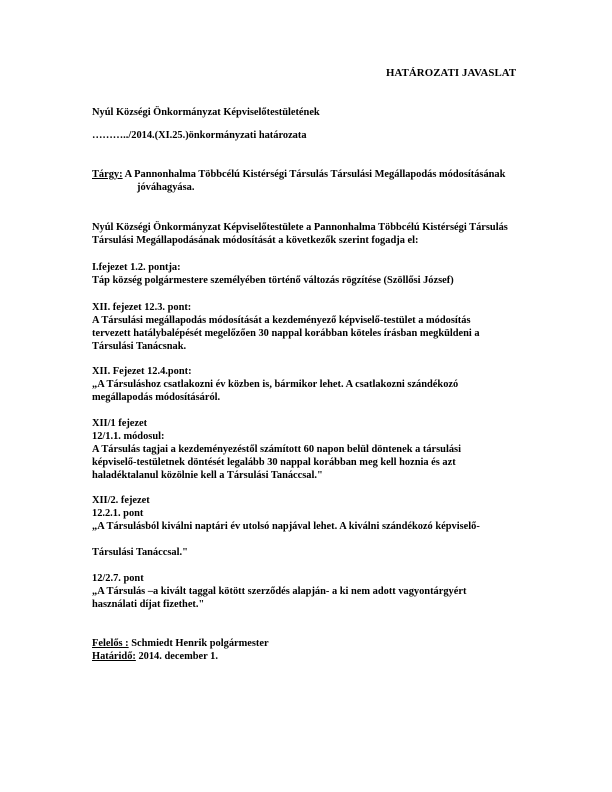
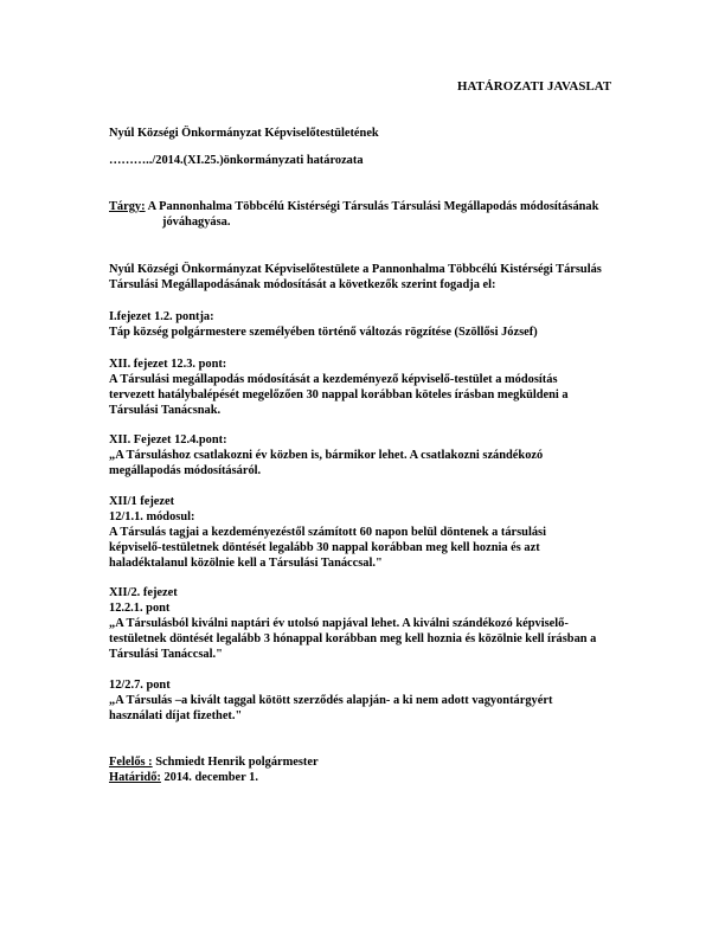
  HATÁROZATI JAVASLAT
  Nyúl Községi Önkormányzat Képviselőtestületének
  ………../2014.(XI.25.)önkormányzati határozata
  Tárgy: A Pannonhalma Többcélú Kistérségi Társulás Társulási Megállapodás módosításának
  jóváhagyása.
  Nyúl Községi Önkormányzat Képviselőtestülete a Pannonhalma Többcélú Kistérségi Társulás
  Társulási Megállapodásának módosítását a következők szerint fogadja el:
  I.fejezet 1.2. pontja:
  Táp község polgármestere személyében történő változás rögzítése (Szöllősi József)
  XII. fejezet 12.3. pont:
  A Társulási megállapodás módosítását a kezdeményező képviselő-testület a módosítás
  tervezett hatálybalépését megelőzően 30 nappal korábban köteles írásban megküldeni a
  Társulási Tanácsnak.
  XII. Fejezet 12.4.pont:
  „A Társuláshoz csatlakozni év közben is, bármikor lehet. A csatlakozni szándékozó
  megállapodás módosításáról.
  XII/1 fejezet
  12/1.1. módosul:
  A Társulás tagjai a kezdeményezéstől számított 60 napon belül döntenek a társulási
  képviselő-testületnek döntését legalább 30 nappal korábban meg kell hoznia és azt
  haladéktalanul közölnie kell a Társulási Tanáccsal."
  XII/2. fejezet
  12.2.1. pont
  „A Társulásból kiválni naptári év utolsó napjával lehet. A kiválni szándékozó képviselő-
+ testületnek döntését legalább 3 hónappal korábban meg kell hoznia és közölnie kell írásban a
  Társulási Tanáccsal."
  12/2.7. pont
  „A Társulás –a kivált taggal kötött szerződés alapján- a ki nem adott vagyontárgyért
  használati díjat fizethet."
  Felelős : Schmiedt Henrik polgármester
  Határidő: 2014. december 1.
